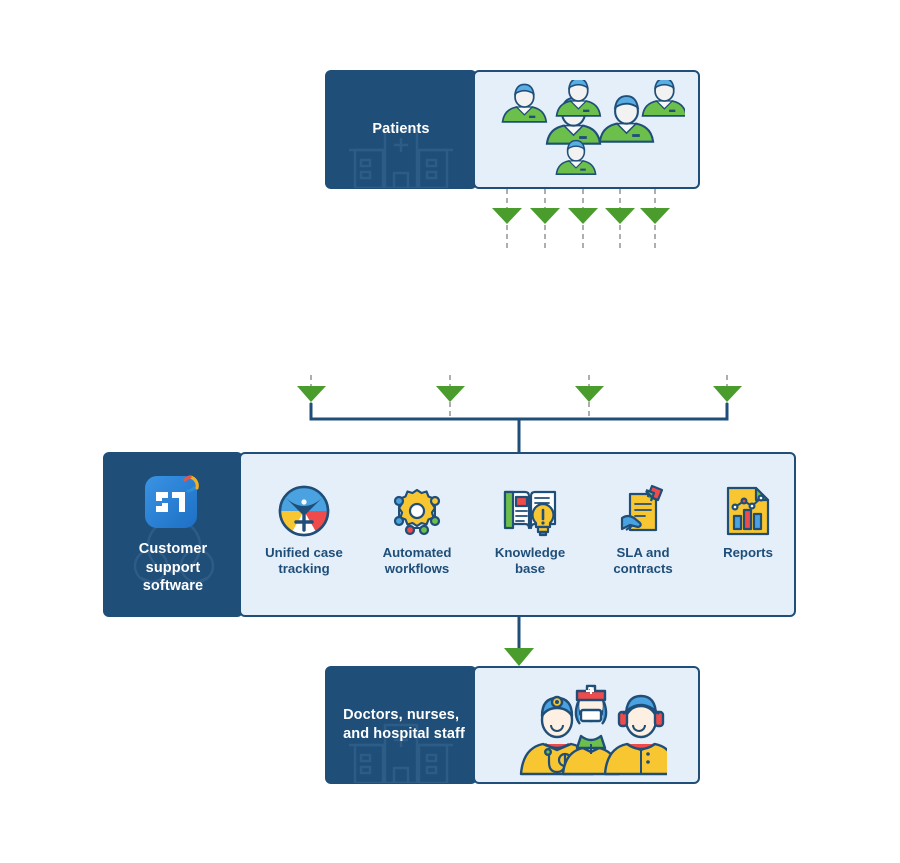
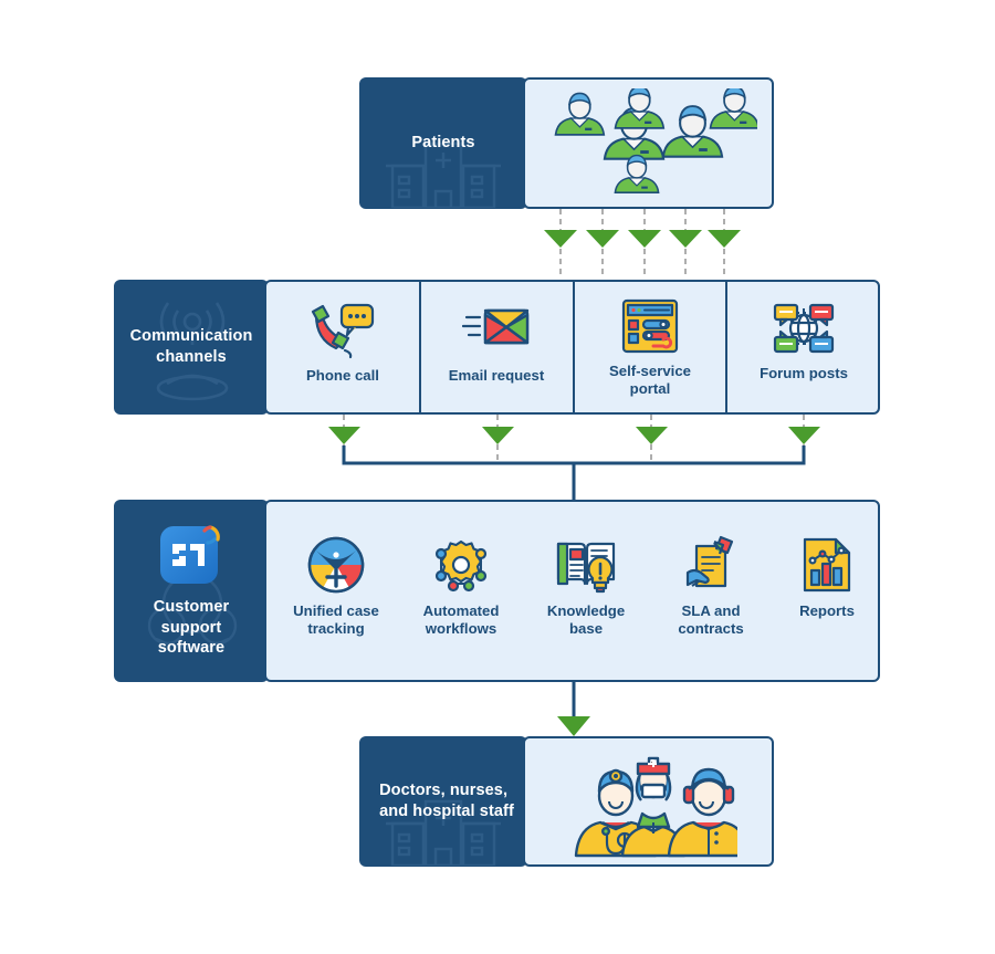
  Patients
+ Communication
+ channels
+ Phone call
+ Email request
+ Self-service
+ portal
+ Forum posts
  Customer
  support
  software
  Unified case
  tracking
  Automated
  workflows
  Knowledge
  base
  SLA and
  contracts
  Reports
  Doctors, nurses,
  and hospital staff
